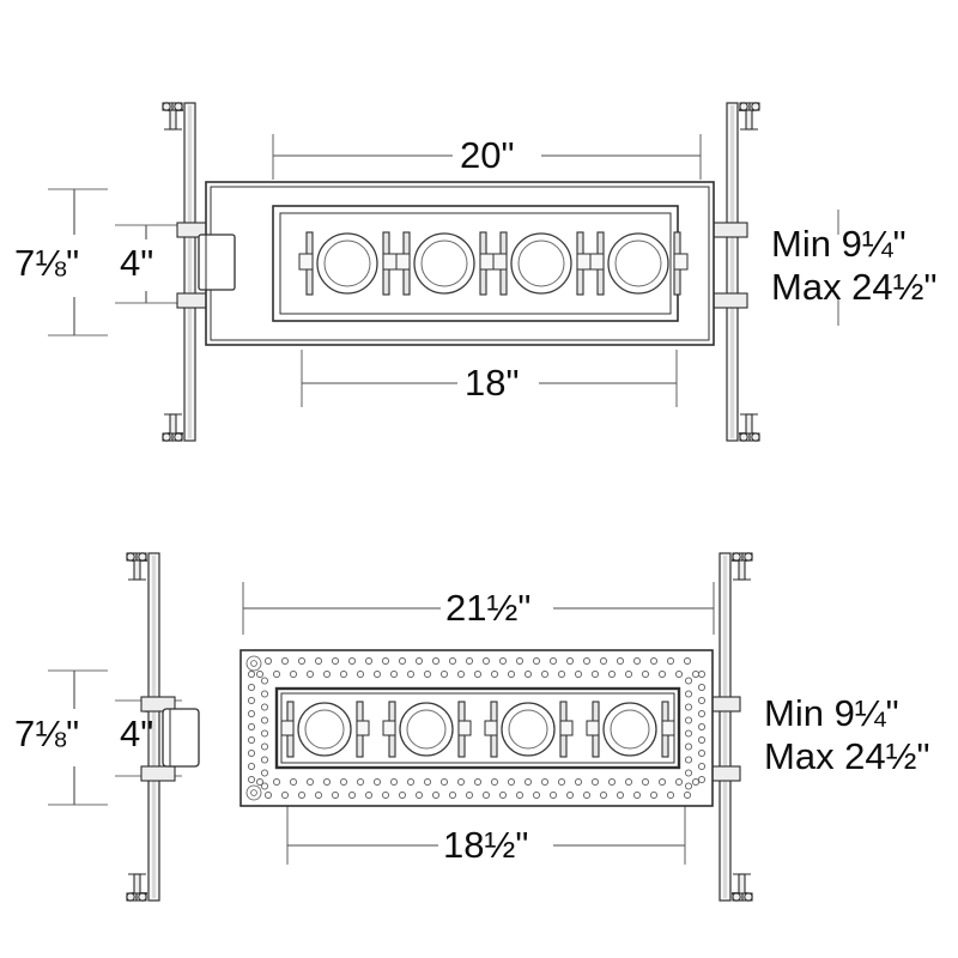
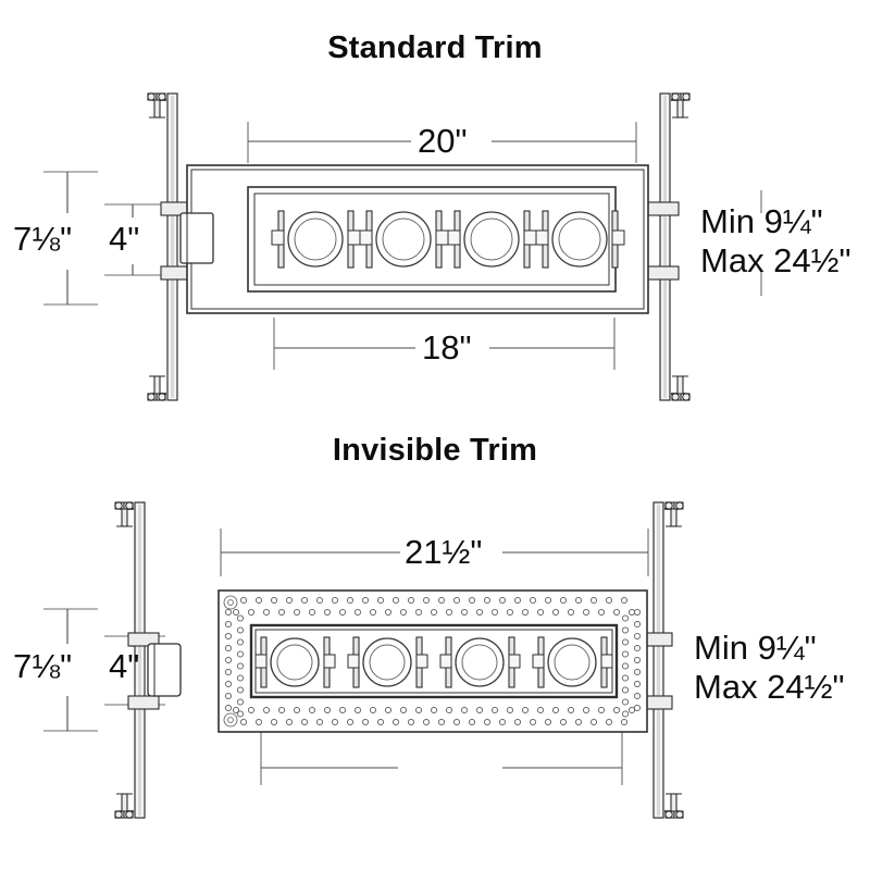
+ Standard Trim
  20"
  18"
  7⅛"
  4"
  Min 9¼"
  Max 24½"
+ Invisible Trim
  21½"
- 18½"
  7⅛"
  4"
  Min 9¼"
  Max 24½"
